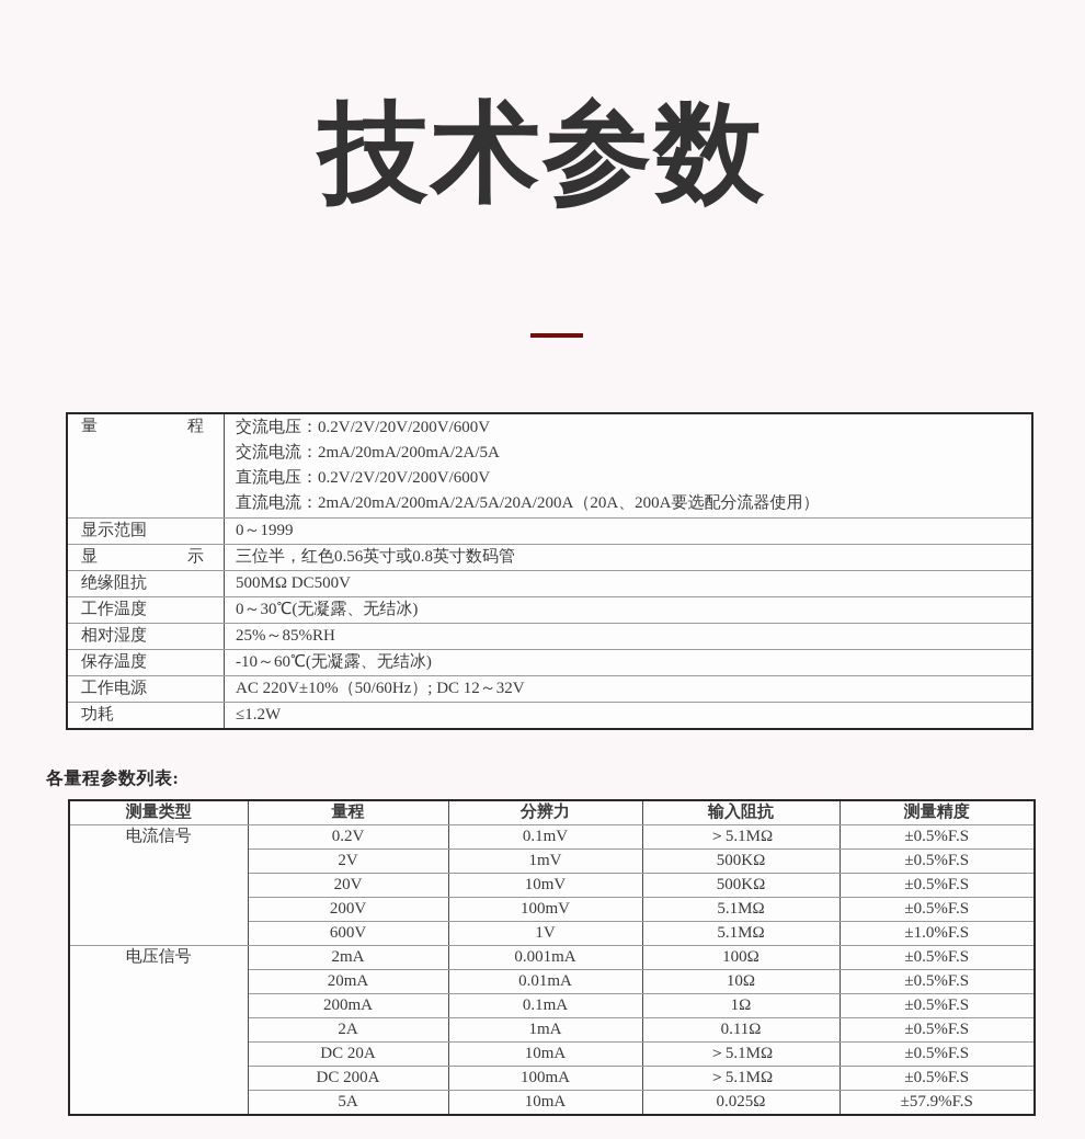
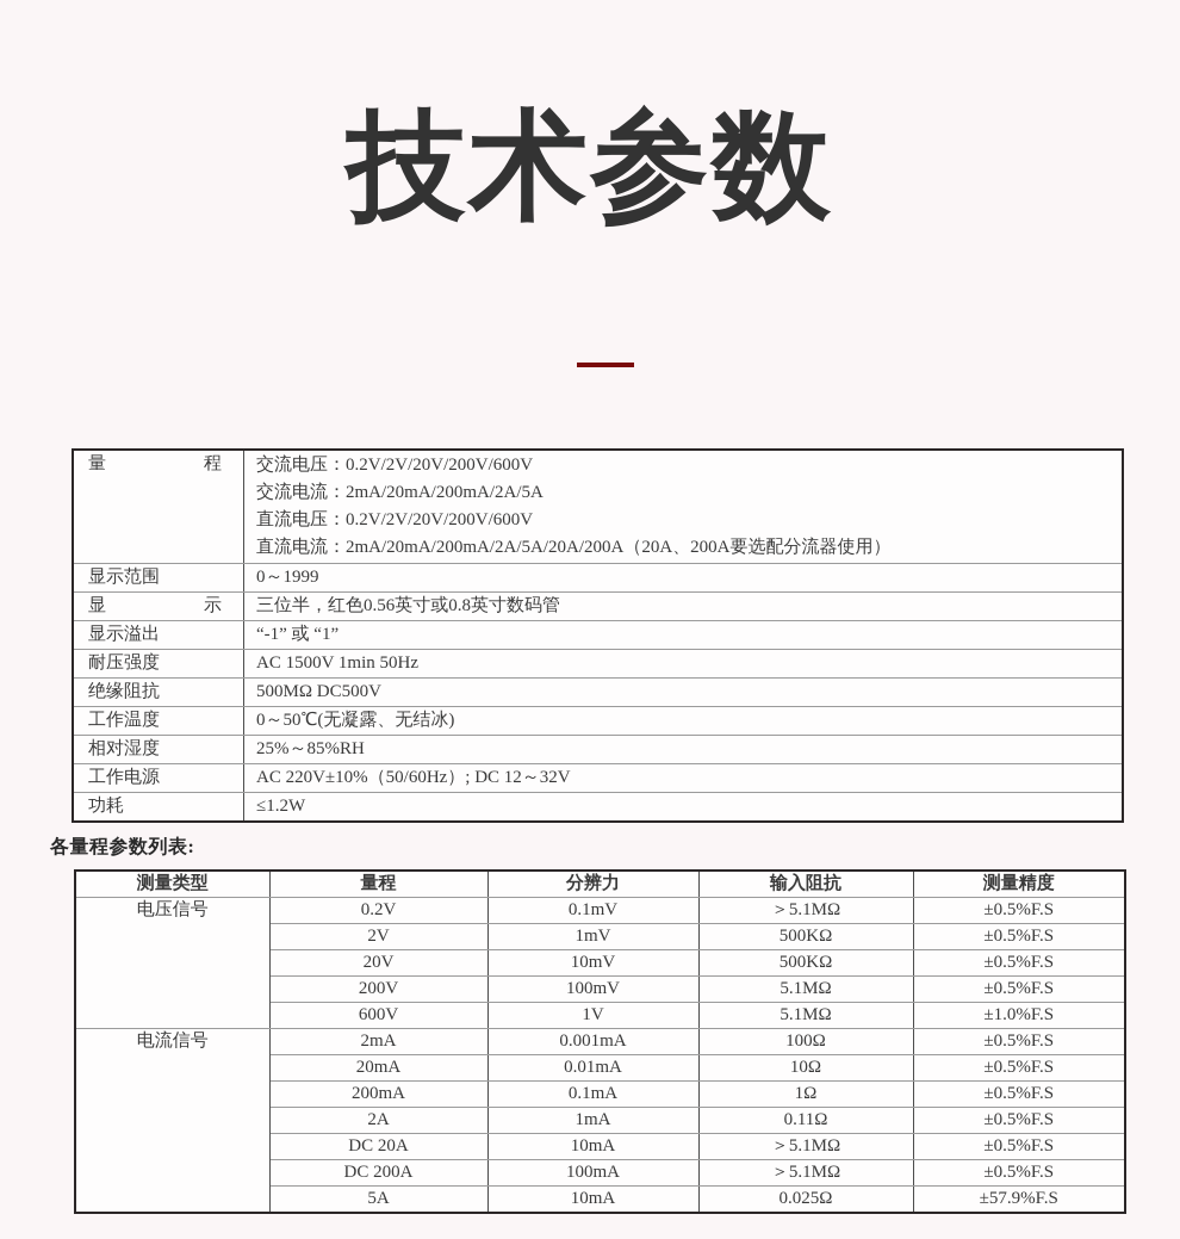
  技术参数
  量 程	交流电压：0.2V/2V/20V/200V/600V 交流电流：2mA/20mA/200mA/2A/5A 直流电压：0.2V/2V/20V/200V/600V 直流电流：2mA/20mA/200mA/2A/5A/20A/200A（20A、200A要选配分流器使用）
  显示范围	0～1999
  显 示	三位半，红色0.56英寸或0.8英寸数码管
+ 显示溢出	“-1” 或 “1”
+ 耐压强度	AC 1500V 1min 50Hz
  绝缘阻抗	500MΩ DC500V
- 工作温度	0～30℃(无凝露、无结冰)
+ 工作温度	0～50℃(无凝露、无结冰)
  相对湿度	25%～85%RH
- 保存温度	-10～60℃(无凝露、无结冰)
  工作电源	AC 220V±10%（50/60Hz）; DC 12～32V
  功耗	≤1.2W
  各量程参数列表:
  测量类型	量程	分辨力	输入阻抗	测量精度
- 电流信号	0.2V	0.1mV	＞5.1MΩ	±0.5%F.S
+ 电压信号	0.2V	0.1mV	＞5.1MΩ	±0.5%F.S
  2V	1mV	500KΩ	±0.5%F.S
  20V	10mV	500KΩ	±0.5%F.S
  200V	100mV	5.1MΩ	±0.5%F.S
  600V	1V	5.1MΩ	±1.0%F.S
- 电压信号	2mA	0.001mA	100Ω	±0.5%F.S
+ 电流信号	2mA	0.001mA	100Ω	±0.5%F.S
  20mA	0.01mA	10Ω	±0.5%F.S
  200mA	0.1mA	1Ω	±0.5%F.S
  2A	1mA	0.11Ω	±0.5%F.S
  DC 20A	10mA	＞5.1MΩ	±0.5%F.S
  DC 200A	100mA	＞5.1MΩ	±0.5%F.S
  5A	10mA	0.025Ω	±57.9%F.S
